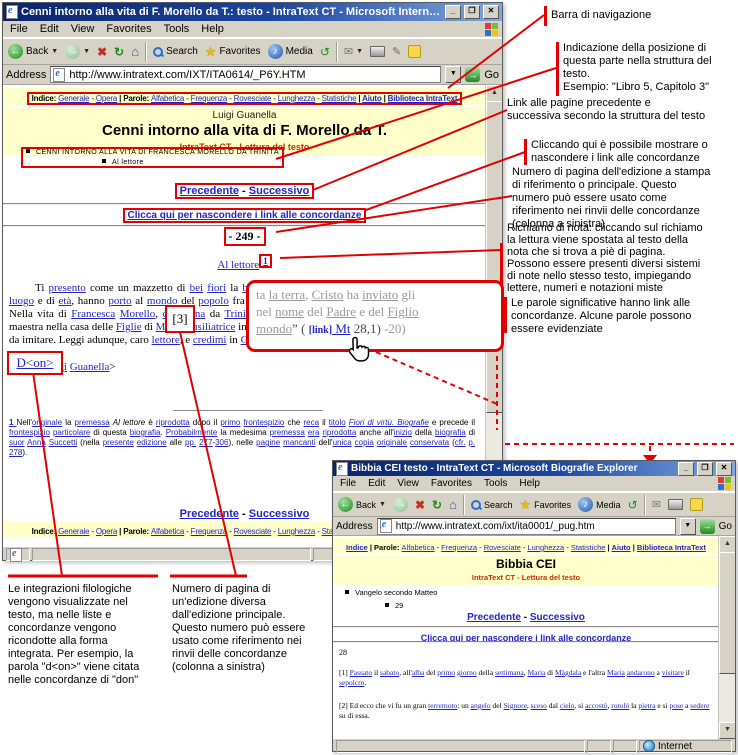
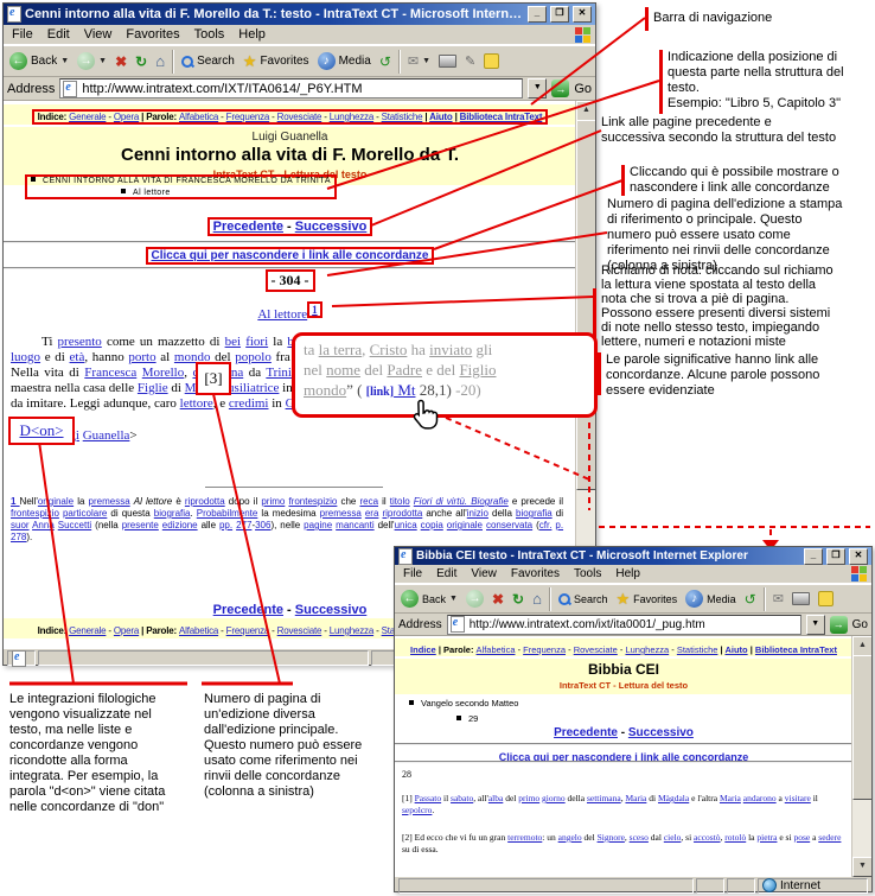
  Cenni intorno alla vita di F. Morello da T.: testo - IntraText CT - Microsoft Internet
  _
  ❐
  ✕
  File Edit View Favorites Tools Help
  ←
  Back
  →
  ✖
  ↻
  ⌂
  Search
  ★
  Favorites
  ♪
  Media
  ↺
  ✉
  ✎
  Address
  http://www.intratext.com/IXT/ITA0614/_P6Y.HTM
  →
  Go
  Indice: Generale - Opera | Parole: Alfabetica - Frequenza - Rovesciate - Lunghezza - Statistiche | Aiuto | Biblioteca IntraText
  Luigi Guanella
  Cenni intorno alla vita di F. Morello da T.
  IntraText CT - Lettura del testo
  Precedente - Successivo
  Clicca qui per nascondere i link alle concordanze
- - 249 -
+ - 304 -
  Al lettore 1
  1 Nell'orginale la premessa Al lettore è riprodotta dopo il primo frontespizio che reca il titolo Fiori di virtù. Biografie e precede il frontespiio particolare di questa biografia. Probabilmnte la medesima premessa era riprodotta anche all'inizio della biografia di suor Ann Succetti (nella presente edizione alle pp. 27-306), nelle pagine mancanti dell'unica copia originale conservata (cfr. p. 278).
  Precedente - Successivo
  [3]
  D<on>
  ta la terra, Cristo ha inviato gli
  nel nome del Padre e del Figlio
  mondo” ( [link] Mt 28,1) -20)
  Barra di navigazione
  Indicazione della posizione di
  questa parte nella struttura del
  testo.
  Esempio: "Libro 5, Capitolo 3"
  Link alle pagine precedente e
  successiva secondo la struttura del testo
  Cliccando qui è possibile mostrare o
  nascondere i link alle concordanze
  Numero di pagina dell'edizione a stampa
  di riferimento o principale. Questo
  numero può essere usato come
  riferimento nei rinvii delle concordanze
  (colonna a sinistra)
  Richiamo di nota: cliccando sul richiamo
  la lettura viene spostata al testo della
  nota che si trova a piè di pagina.
  Possono essere presenti diversi sistemi
  di note nello stesso testo, impiegando
  lettere, numeri e notazioni miste
  Le parole significative hanno link alle
  concordanze. Alcune parole possono
  essere evidenziate
  Le integrazioni filologiche
  vengono visualizzate nel
  testo, ma nelle liste e
  concordanze vengono
  ricondotte alla forma
  integrata. Per esempio, la
  parola "d<on>" viene citata
  nelle concordanze di "don"
  Numero di pagina di
  un'edizione diversa
  dall'edizione principale.
  Questo numero può essere
  usato come riferimento nei
  rinvii delle concordanze
  (colonna a sinistra)
- Bibbia CEI testo - IntraText CT - Microsoft Biografie Explorer
+ Bibbia CEI testo - IntraText CT - Microsoft Internet Explorer
  _
  ❐
  ✕
  File Edit View Favorites Tools Help
  ←
  Back
  →
  ✖
  ↻
  ⌂
  Search
  ★
  Favorites
  ♪
  Media
  ↺
  ✉
  Address
  http://www.intratext.com/ixt/ita0001/_pug.htm
  →
  Go
  Indice | Parole: Alfabetica - Frequenza - Rovesciate - Lunghezza - Statistiche | Aiuto | Biblioteca IntraText
  Bibbia CEI
  IntraText CT - Lettura del testo
  Vangelo secondo Matteo
  29
  Precedente - Successivo
  Clicca qui per nascondere i link alle concordanze
  28
  [1] Passato il sabato, all'alba del primo giorno della settimana, Maria di Màgdala e l'altra Maria andarono a visitare il sepolcro.
  [2] Ed ecco che vi fu un gran terremoto: un angelo del Signore, sceso dal cielo, si accostò, rotolò la pietra e si pose a sedere su di essa.
  Internet
